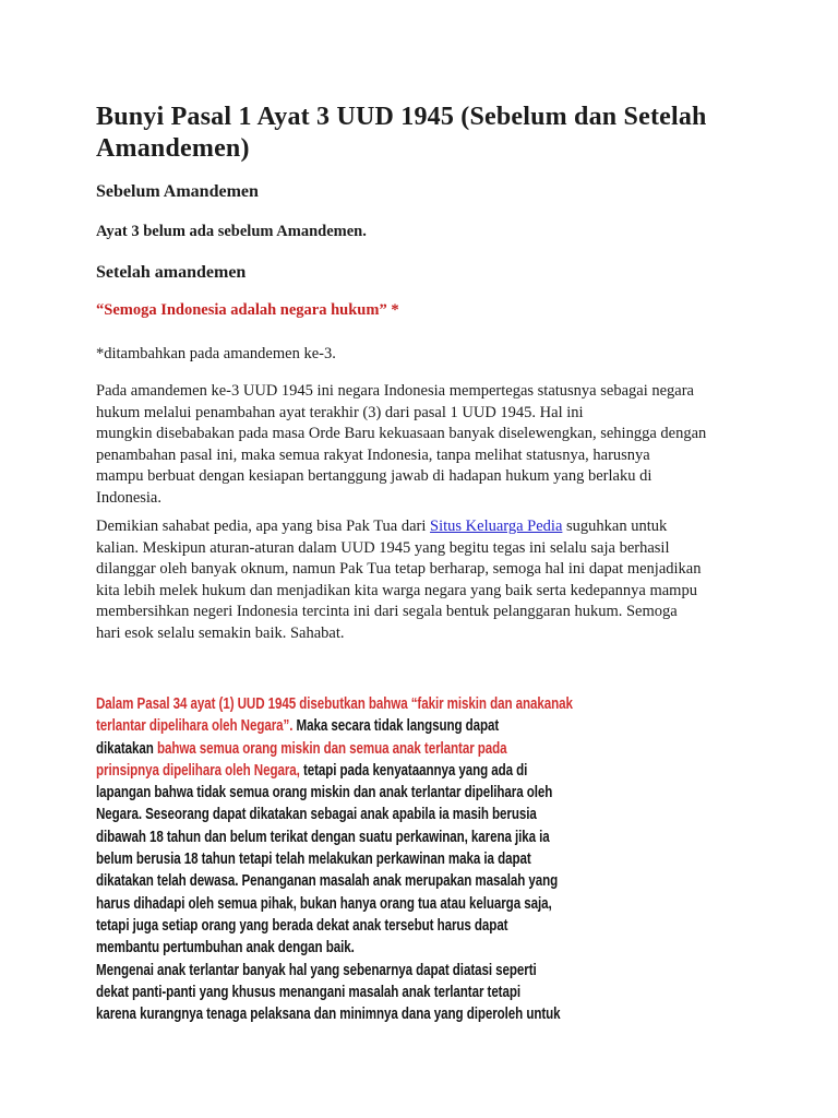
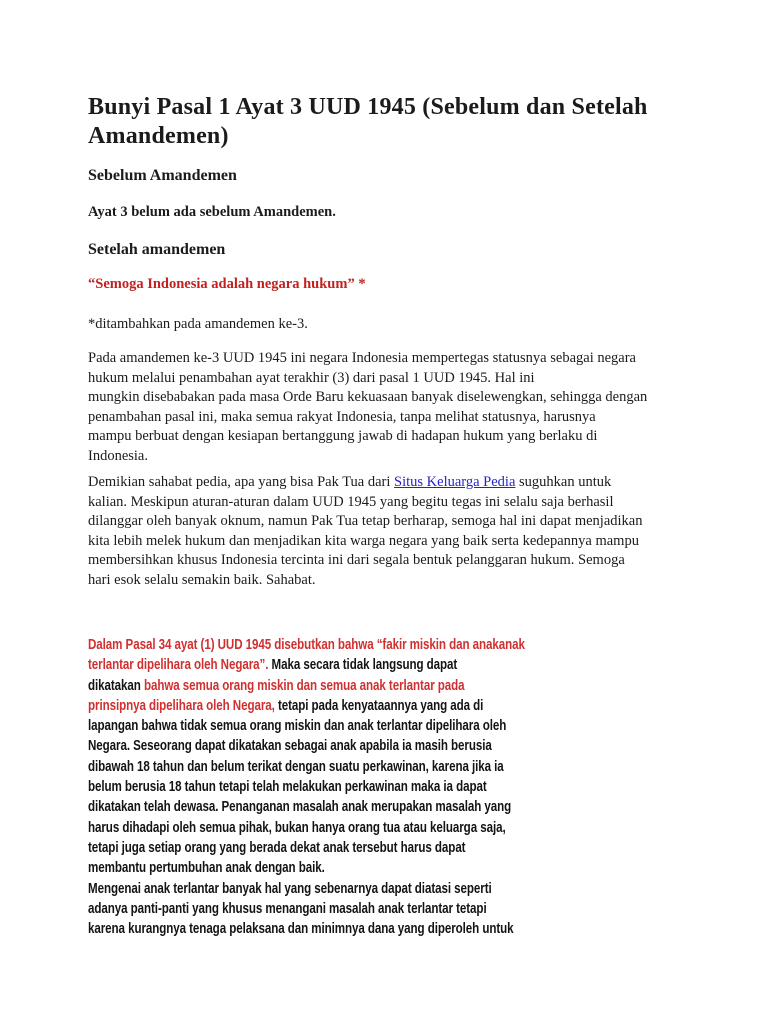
  Bunyi Pasal 1 Ayat 3 UUD 1945 (Sebelum dan Setelah
  Amandemen)
  Sebelum Amandemen
  Ayat 3 belum ada sebelum Amandemen.
  Setelah amandemen
  “Semoga Indonesia adalah negara hukum” *
  *ditambahkan pada amandemen ke-3.
  Pada amandemen ke-3 UUD 1945 ini negara Indonesia mempertegas statusnya sebagai negara
  hukum melalui penambahan ayat terakhir (3) dari pasal 1 UUD 1945. Hal ini
  mungkin disebabakan pada masa Orde Baru kekuasaan banyak diselewengkan, sehingga dengan
  penambahan pasal ini, maka semua rakyat Indonesia, tanpa melihat statusnya, harusnya
  mampu berbuat dengan kesiapan bertanggung jawab di hadapan hukum yang berlaku di
  Indonesia.
  Demikian sahabat pedia, apa yang bisa Pak Tua dari Situs Keluarga Pedia suguhkan untuk
  kalian. Meskipun aturan-aturan dalam UUD 1945 yang begitu tegas ini selalu saja berhasil
  dilanggar oleh banyak oknum, namun Pak Tua tetap berharap, semoga hal ini dapat menjadikan
  kita lebih melek hukum dan menjadikan kita warga negara yang baik serta kedepannya mampu
- membersihkan negeri Indonesia tercinta ini dari segala bentuk pelanggaran hukum. Semoga
+ membersihkan khusus Indonesia tercinta ini dari segala bentuk pelanggaran hukum. Semoga
  hari esok selalu semakin baik. Sahabat.
  Dalam Pasal 34 ayat (1) UUD 1945 disebutkan bahwa “fakir miskin dan anakanak
  terlantar dipelihara oleh Negara”. Maka secara tidak langsung dapat
  dikatakan bahwa semua orang miskin dan semua anak terlantar pada
  prinsipnya dipelihara oleh Negara, tetapi pada kenyataannya yang ada di
  lapangan bahwa tidak semua orang miskin dan anak terlantar dipelihara oleh
  Negara. Seseorang dapat dikatakan sebagai anak apabila ia masih berusia
  dibawah 18 tahun dan belum terikat dengan suatu perkawinan, karena jika ia
  belum berusia 18 tahun tetapi telah melakukan perkawinan maka ia dapat
  dikatakan telah dewasa. Penanganan masalah anak merupakan masalah yang
  harus dihadapi oleh semua pihak, bukan hanya orang tua atau keluarga saja,
  tetapi juga setiap orang yang berada dekat anak tersebut harus dapat
  membantu pertumbuhan anak dengan baik.
  Mengenai anak terlantar banyak hal yang sebenarnya dapat diatasi seperti
- dekat panti-panti yang khusus menangani masalah anak terlantar tetapi
+ adanya panti-panti yang khusus menangani masalah anak terlantar tetapi
  karena kurangnya tenaga pelaksana dan minimnya dana yang diperoleh untuk
